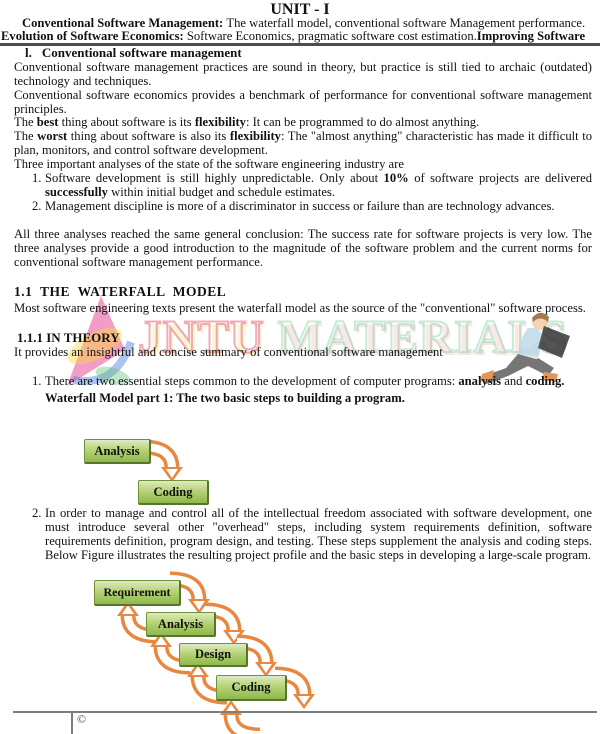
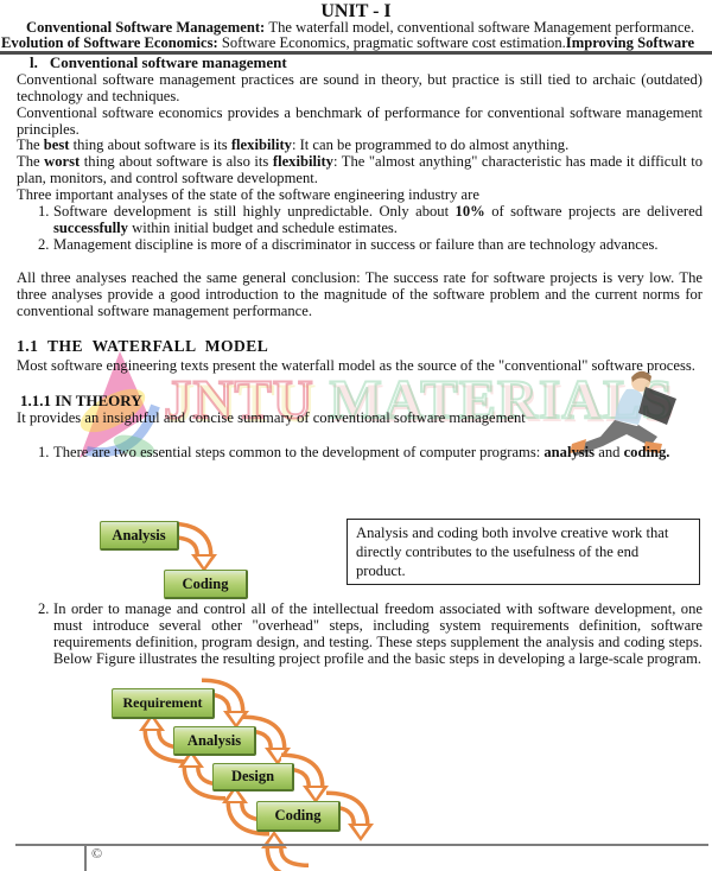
  JNTU MATERIALS
  UNIT - I
  Conventional Software Management: The waterfall model, conventional software Management performance.
  Evolution of Software Economics: Software Economics, pragmatic software cost estimation.Improving Software
  l.
  Conventional software management
  Conventional software management practices are sound in theory, but practice is still tied to archaic (outdated) technology and techniques.
  Conventional software economics provides a benchmark of performance for conventional software management principles.
  The best thing about software is its flexibility: It can be programmed to do almost anything.
  The worst thing about software is also its flexibility: The "almost anything" characteristic has made it difficult to plan, monitors, and control software development.
  Three important analyses of the state of the software engineering industry are
  1.
  Software development is still highly unpredictable. Only about 10% of software projects are delivered successfully within initial budget and schedule estimates.
  2.
  Management discipline is more of a discriminator in success or failure than are technology advances.
  All three analyses reached the same general conclusion: The success rate for software projects is very low. The three analyses provide a good introduction to the magnitude of the software problem and the current norms for conventional software management performance.
  1.1 THE WATERFALL MODEL
  Most software engineering texts present the waterfall model as the source of the "conventional" software process.
  1.1.1 IN THEORY
  It provides an insightful and concise summary of conventional software management
  1.
  There are two essential steps common to the development of computer programs: analysis and coding.
- Waterfall Model part 1: The two basic steps to building a program.
  Analysis
  Coding
+ Analysis and coding both involve creative work that directly contributes to the usefulness of the end product.
  2.
  In order to manage and control all of the intellectual freedom associated with software development, one must introduce several other "overhead" steps, including system requirements definition, software requirements definition, program design, and testing. These steps supplement the analysis and coding steps. Below Figure illustrates the resulting project profile and the basic steps in developing a large-scale program.
  Requirement
  Analysis
  Design
  Coding
  ©
